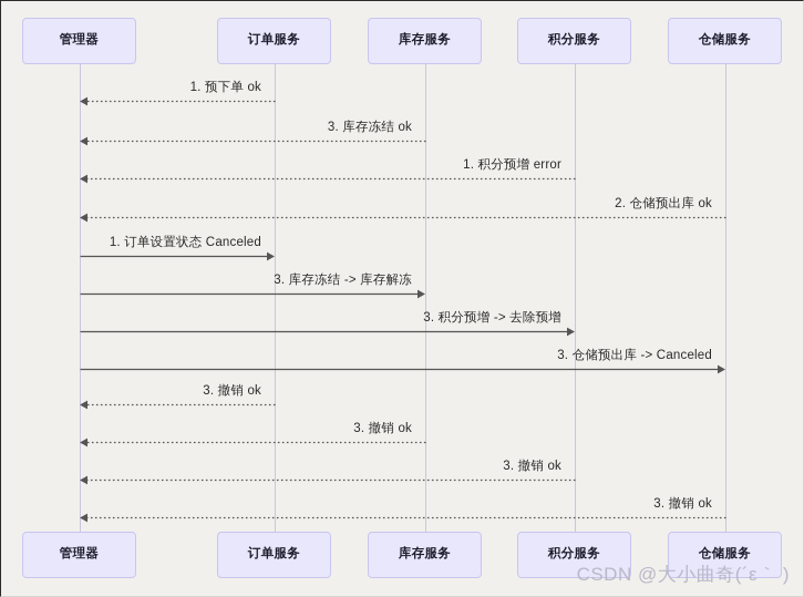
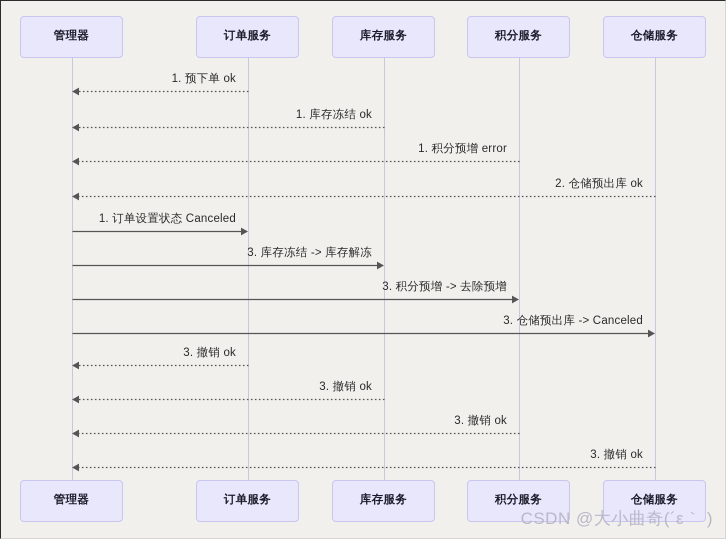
  管理器
  订单服务
  库存服务
  积分服务
  仓储服务
  管理器
  订单服务
  库存服务
  积分服务
  仓储服务
  1. 预下单 ok
- 3. 库存冻结 ok
+ 1. 库存冻结 ok
  1. 积分预增 error
  2. 仓储预出库 ok
  1. 订单设置状态 Canceled
  3. 库存冻结 -> 库存解冻
  3. 积分预增 -> 去除预增
  3. 仓储预出库 -> Canceled
  3. 撤销 ok
  3. 撤销 ok
  3. 撤销 ok
  3. 撤销 ok
  CSDN @大小曲奇(´ε｀ )
